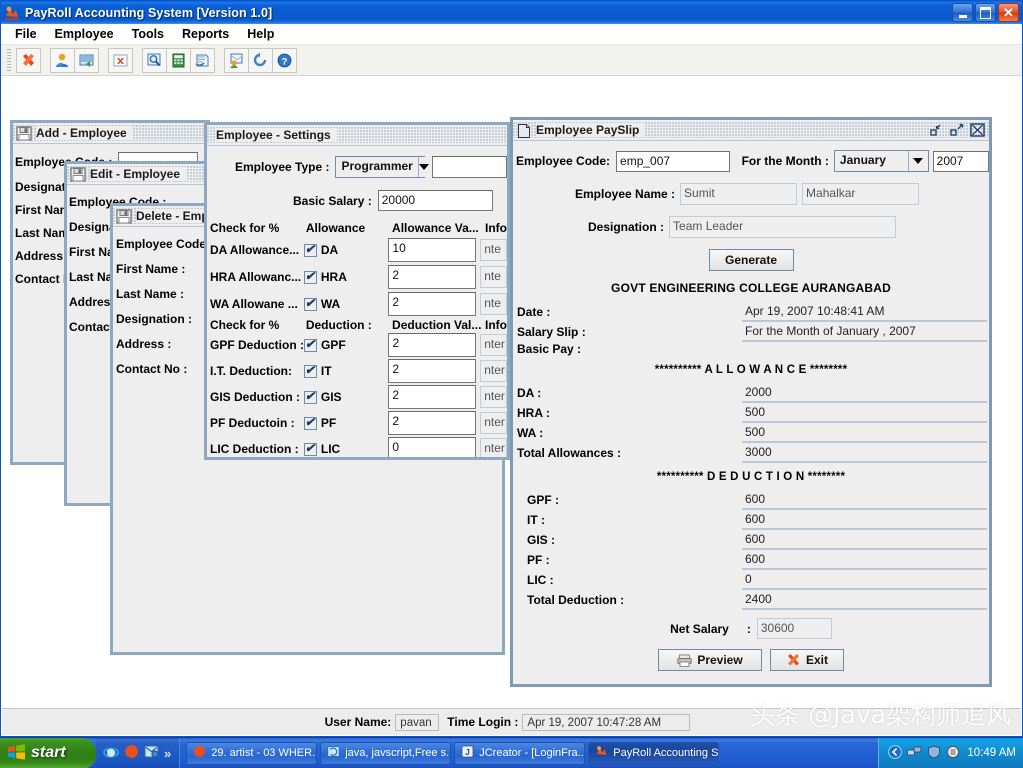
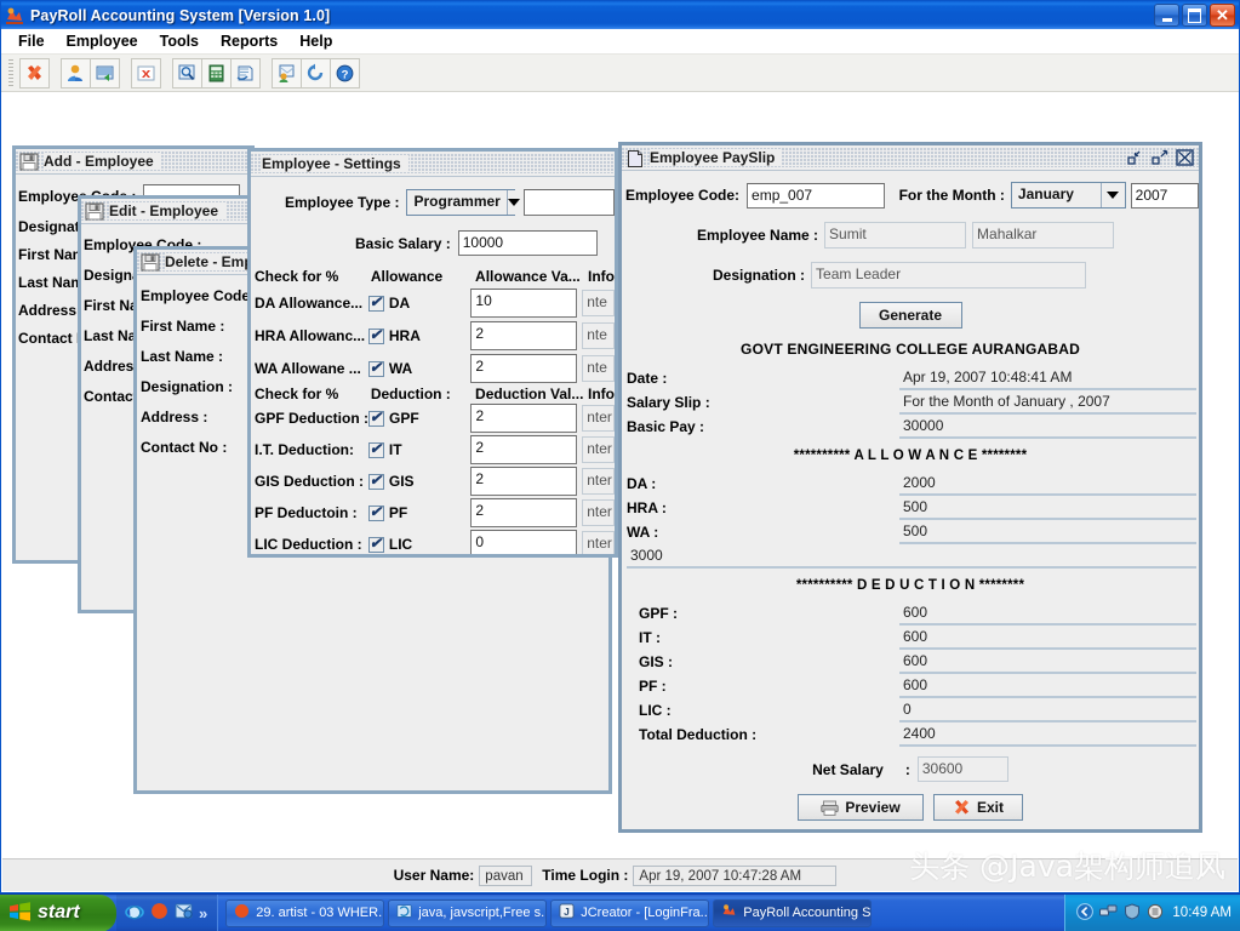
  PayRoll Accounting System [Version 1.0]
  ✕
  File
  Employee
  Tools
  Reports
  Help
  ?
  Add - Employee
  First Na
  Address
  Contact
  Edit - Employee
  Employee Code :
  Addres
  Employee Code
  First Name :
  Last Name :
  Designation :
  Address :
  Contact No :
  Employee - Settings
  Employee Type :
  Programmer
  Basic Salary :
- 20000
+ 10000
  Check for %
  Allowance
  Allowance Va...
  Info
  DA Allowance...
  DA
  10
  nte
  HRA Allowanc...
  HRA
  2
  nte
  WA Allowane ...
  WA
  2
  nte
  Check for %
  Deduction :
  Deduction Val...
  Info
  GPF Deduction :
  GPF
  2
  nter
  I.T. Deduction:
  IT
  2
  nter
  GIS Deduction :
  GIS
  2
  nter
  PF Deductoin :
  PF
  2
  nter
  LIC Deduction :
  LIC
  0
  nter
  Employee PaySlip
  Employee Code:
  emp_007
  For the Month :
  January
  2007
  Employee Name :
  Sumit
  Mahalkar
  Designation :
  Team Leader
  Generate
  GOVT ENGINEERING COLLEGE AURANGABAD
  Date :
  Apr 19, 2007 10:48:41 AM
  Salary Slip :
  For the Month of January , 2007
  Basic Pay :
+ 30000
  ********** A L L O W A N C E ********
  DA :
  2000
  HRA :
  500
  WA :
  500
- Total Allowances :
  3000
  ********** D E D U C T I O N ********
  GPF :
  600
  IT :
  600
  GIS :
  600
  PF :
  600
  LIC :
  0
  Total Deduction :
  2400
  Net Salary
  :
  30600
  Preview
  Exit
  User Name:
  pavan
  Time Login :
  Apr 19, 2007 10:47:28 AM
  头条 @Java架构师追风
  start
  »
  29. artist - 03 WHER.
  java, javscript,Free s.
  J
  JCreator - [LoginFra..
  PayRoll Accounting S
  10:49 AM
